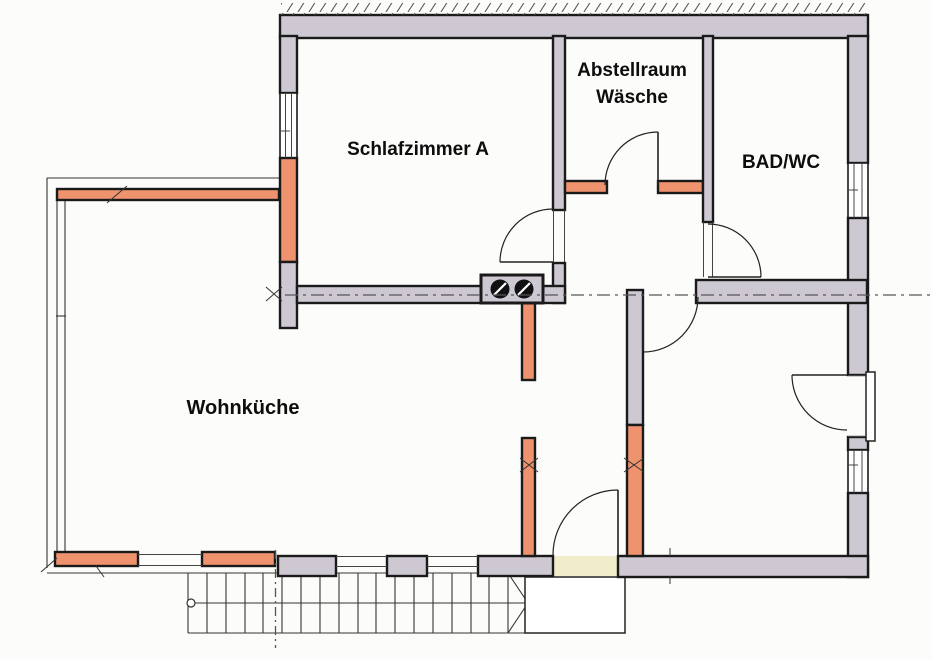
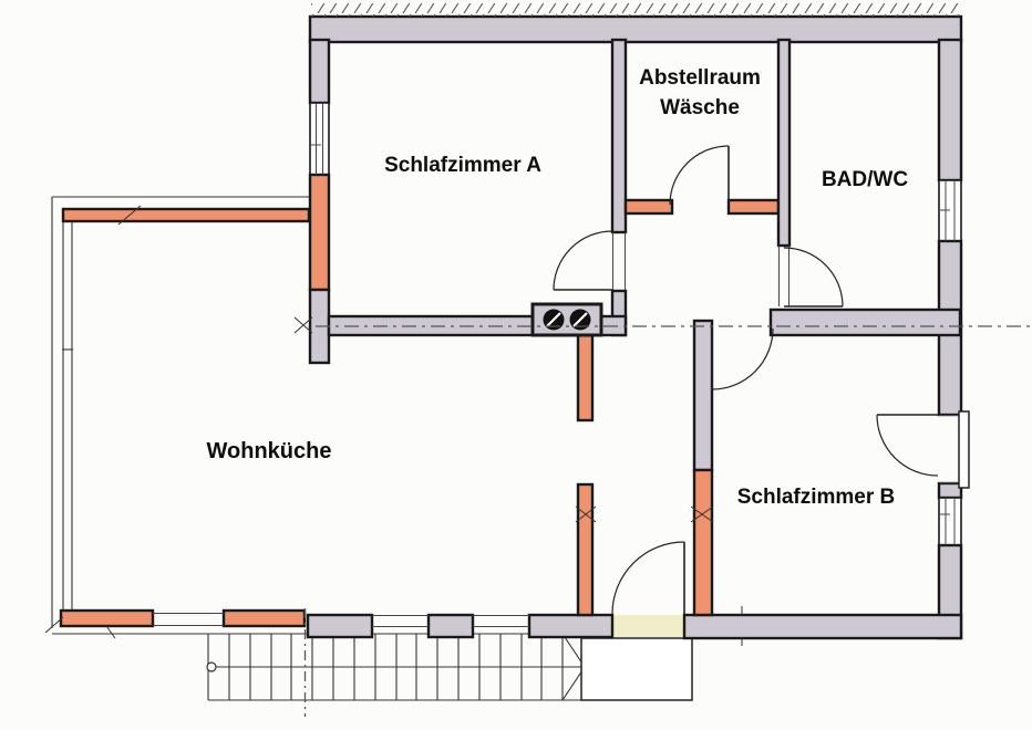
  Schlafzimmer A
  Abstellraum
  Wäsche
  BAD/WC
  Wohnküche
+ Schlafzimmer B
